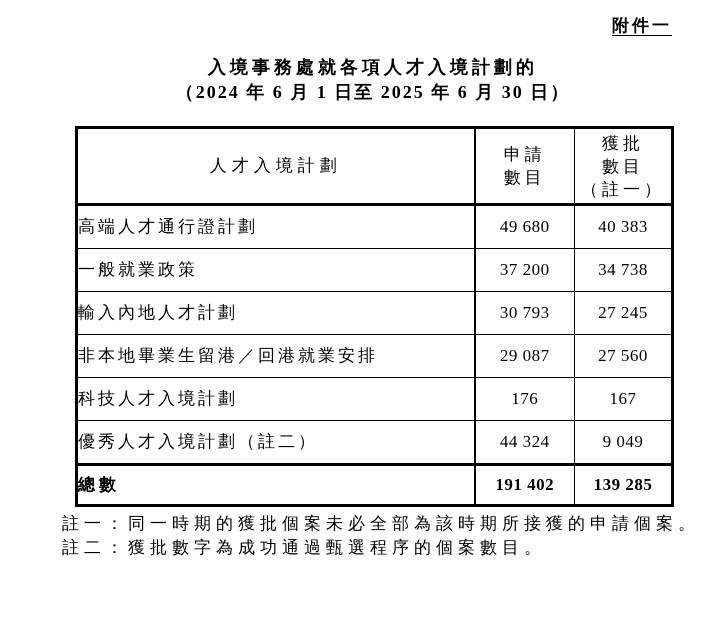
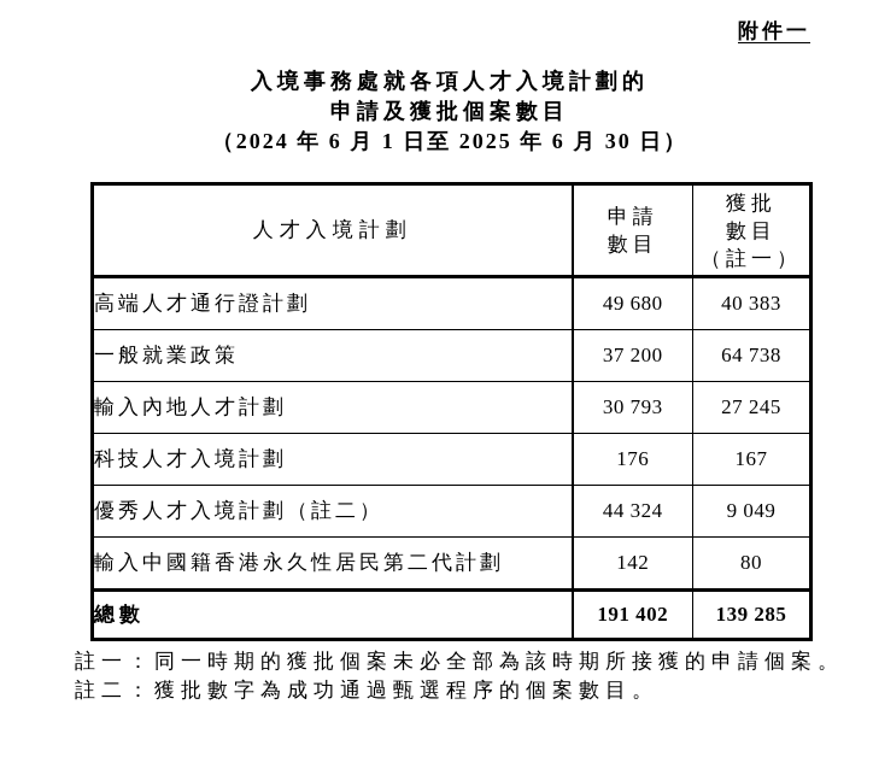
  附件一
  入境事務處就各項人才入境計劃的
+ 申請及獲批個案數目
  （2024 年 6 月 1 日至 2025 年 6 月 30 日）
  人才入境計劃	申請 數目	獲批 數目 （註一）
  高端人才通行證計劃	49 680	40 383
- 一般就業政策	37 200	34 738
+ 一般就業政策	37 200	64 738
  輸入內地人才計劃	30 793	27 245
- 非本地畢業生留港／回港就業安排	29 087	27 560
  科技人才入境計劃	176	167
  優秀人才入境計劃（註二）	44 324	9 049
+ 輸入中國籍香港永久性居民第二代計劃	142	80
  總數	191 402	139 285
  註一：同一時期的獲批個案未必全部為該時期所接獲的申請個案。
  註二：獲批數字為成功通過甄選程序的個案數目。
